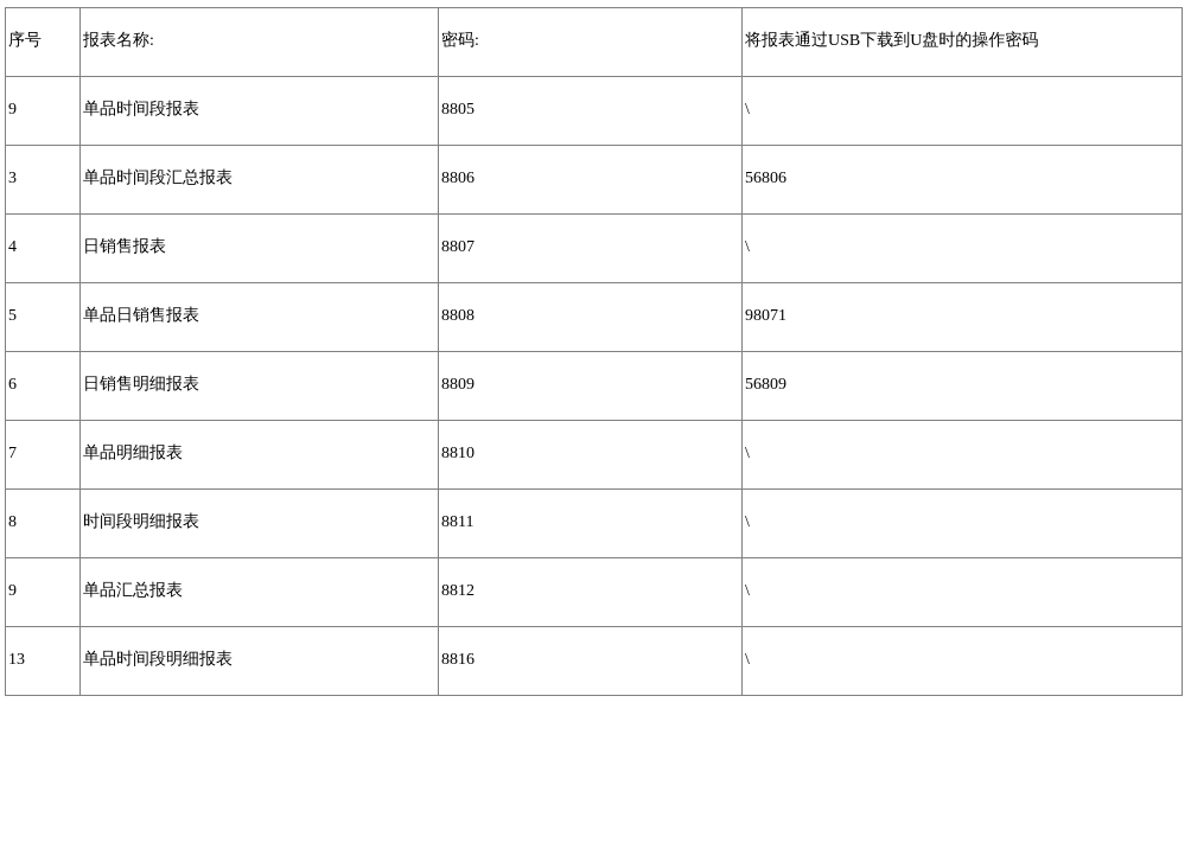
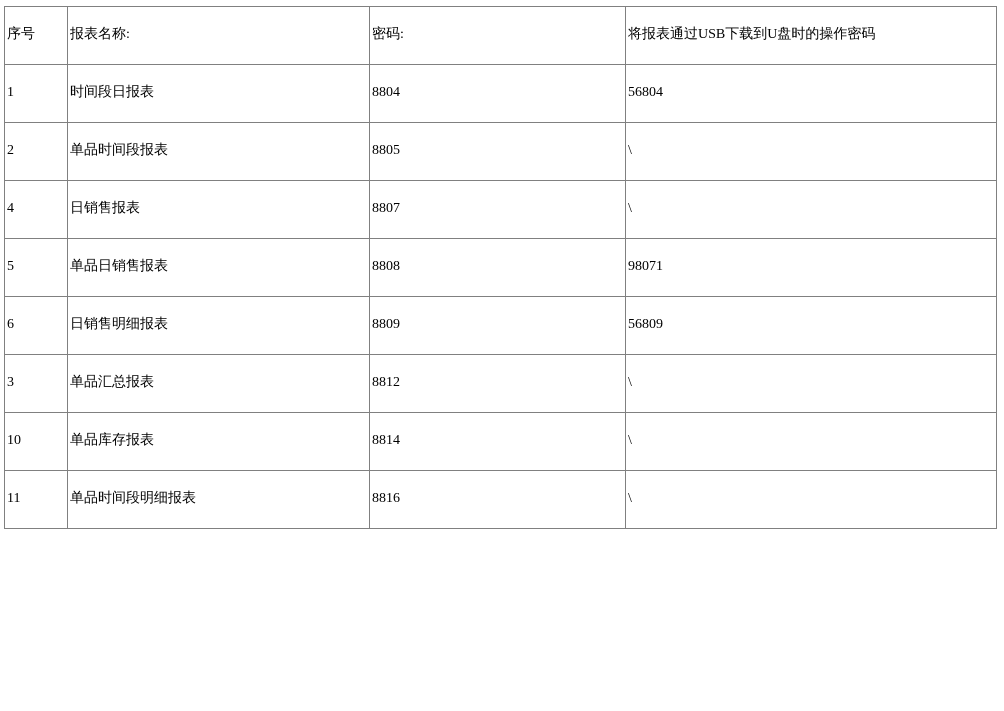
  序号	报表名称:	密码:	将报表通过USB下载到U盘时的操作密码
+ 1	时间段日报表	8804	56804
- 9	单品时间段报表	8805	\
+ 2	单品时间段报表	8805	\
- 3	单品时间段汇总报表	8806	56806
  4	日销售报表	8807	\
  5	单品日销售报表	8808	98071
  6	日销售明细报表	8809	56809
- 7	单品明细报表	8810	\
- 8	时间段明细报表	8811	\
- 9	单品汇总报表	8812	\
+ 3	单品汇总报表	8812	\
+ 10	单品库存报表	8814	\
- 13	单品时间段明细报表	8816	\
+ 11	单品时间段明细报表	8816	\
